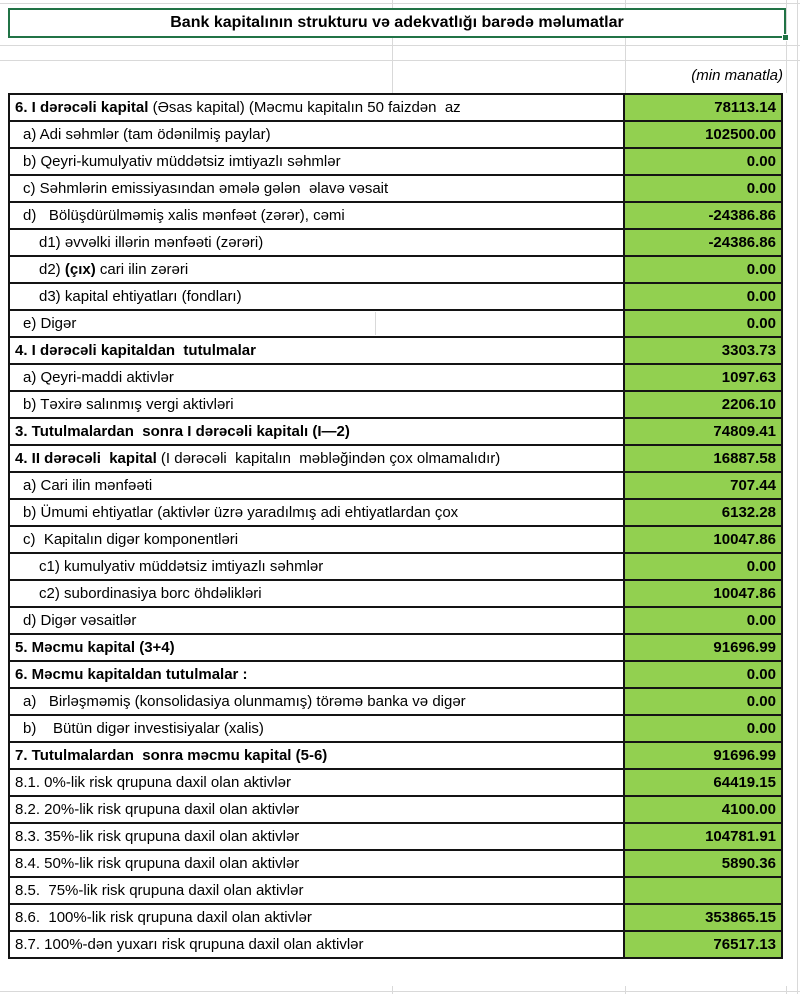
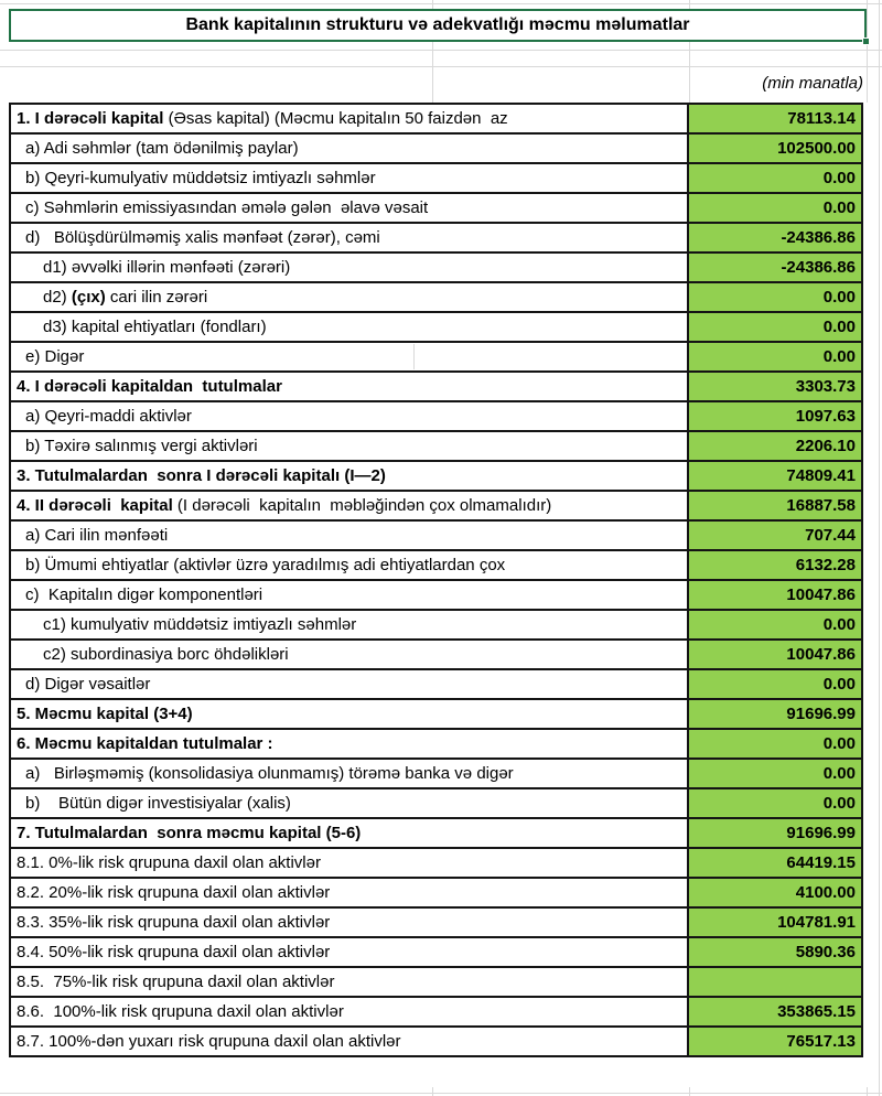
- Bank kapitalının strukturu və adekvatlığı barədə məlumatlar
+ Bank kapitalının strukturu və adekvatlığı məcmu məlumatlar
  (min manatla)
- 6. I dərəcəli kapital
+ 1. I dərəcəli kapital
  (Əsas kapital) (Məcmu kapitalın 50 faizdən az
  78113.14
  a) Adi səhmlər (tam ödənilmiş paylar)
  102500.00
  b) Qeyri-kumulyativ müddətsiz imtiyazlı səhmlər
  0.00
  c) Səhmlərin emissiyasından əmələ gələn əlavə vəsait
  0.00
  d) Bölüşdürülməmiş xalis mənfəət (zərər), cəmi
  -24386.86
  d1) əvvəlki illərin mənfəəti (zərəri)
  -24386.86
  d2)
  (çıx)
  cari ilin zərəri
  0.00
  d3) kapital ehtiyatları (fondları)
  0.00
  e) Digər
  0.00
  4. I dərəcəli kapitaldan tutulmalar
  3303.73
  a) Qeyri-maddi aktivlər
  1097.63
  b) Təxirə salınmış vergi aktivləri
  2206.10
  3. Tutulmalardan sonra I dərəcəli kapitalı (I—2)
  74809.41
  4. II dərəcəli kapital
  (I dərəcəli kapitalın məbləğindən çox olmamalıdır)
  16887.58
  a) Cari ilin mənfəəti
  707.44
  b) Ümumi ehtiyatlar (aktivlər üzrə yaradılmış adi ehtiyatlardan çox
  6132.28
  c) Kapitalın digər komponentləri
  10047.86
  c1) kumulyativ müddətsiz imtiyazlı səhmlər
  0.00
  c2) subordinasiya borc öhdəlikləri
  10047.86
  d) Digər vəsaitlər
  0.00
  5. Məcmu kapital (3+4)
  91696.99
  6. Məcmu kapitaldan tutulmalar :
  0.00
  a) Birləşməmiş (konsolidasiya olunmamış) törəmə banka və digər
  0.00
  b) Bütün digər investisiyalar (xalis)
  0.00
  7. Tutulmalardan sonra məcmu kapital (5-6)
  91696.99
  8.1. 0%-lik risk qrupuna daxil olan aktivlər
  64419.15
  8.2. 20%-lik risk qrupuna daxil olan aktivlər
  4100.00
  8.3. 35%-lik risk qrupuna daxil olan aktivlər
  104781.91
  8.4. 50%-lik risk qrupuna daxil olan aktivlər
  5890.36
  8.5. 75%-lik risk qrupuna daxil olan aktivlər
  8.6. 100%-lik risk qrupuna daxil olan aktivlər
  353865.15
  8.7. 100%-dən yuxarı risk qrupuna daxil olan aktivlər
  76517.13
